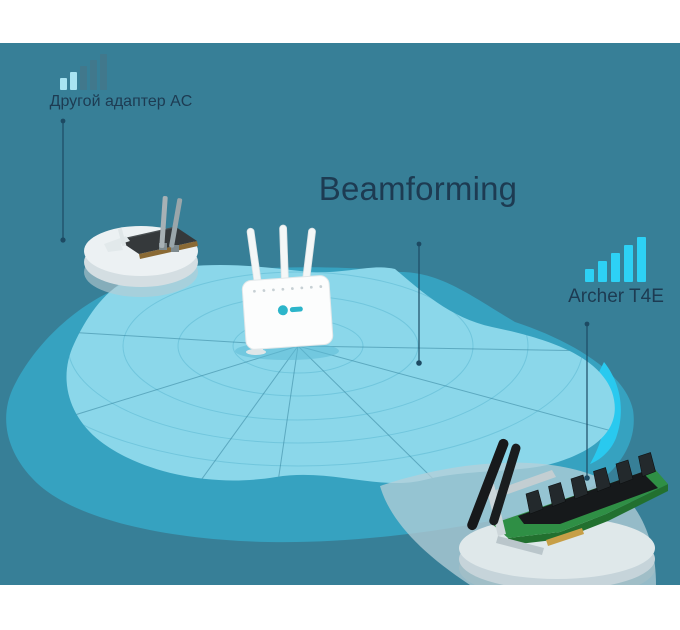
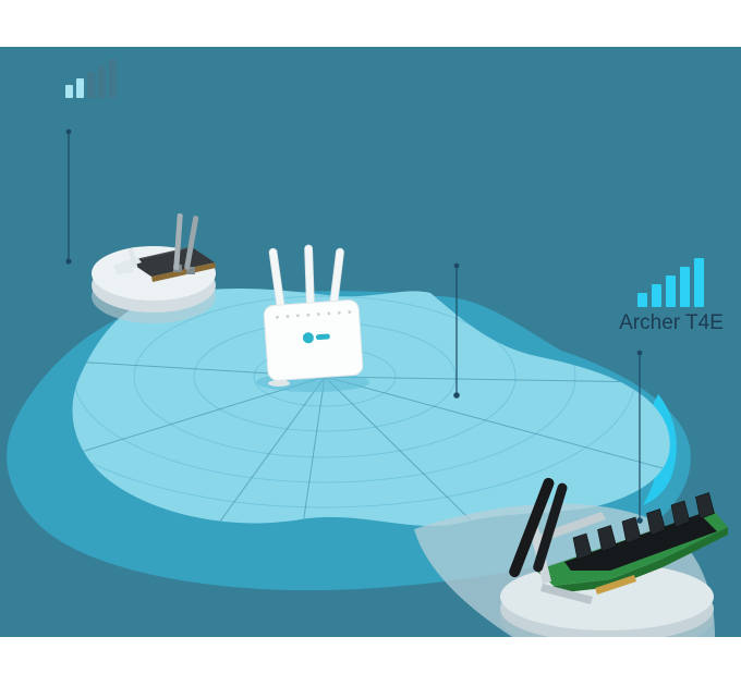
- Beamforming
- Другой адаптер AC
  Archer T4E
